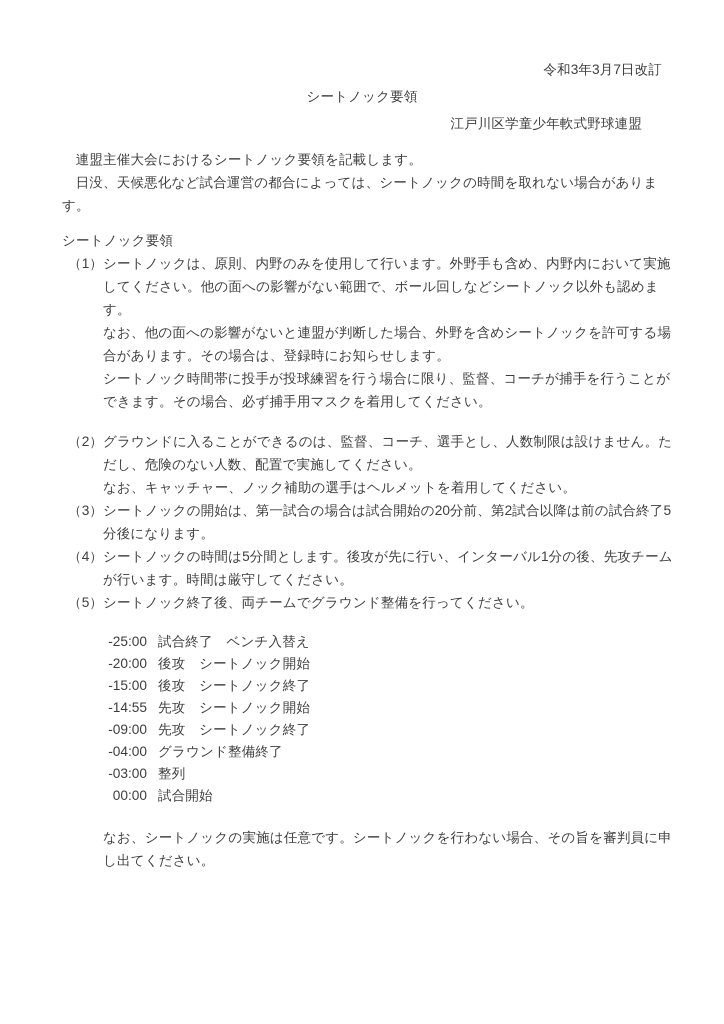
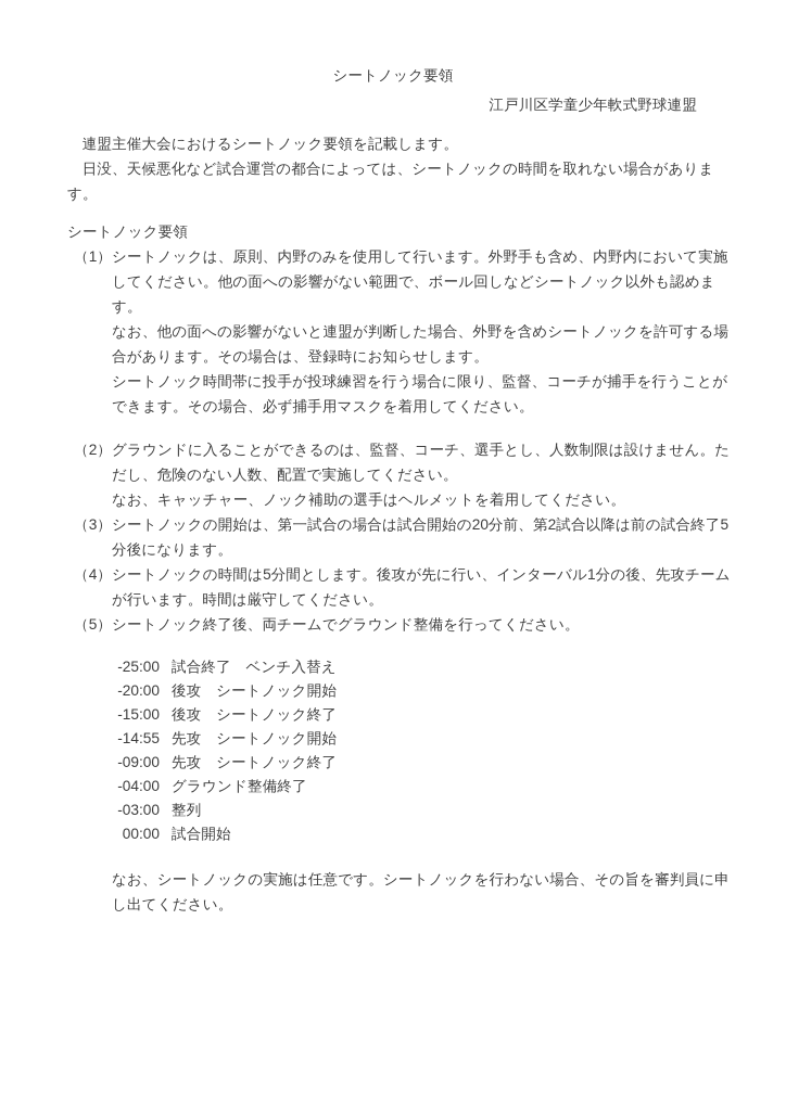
- 令和3年3月7日改訂
  シートノック要領
  江戸川区学童少年軟式野球連盟
  連盟主催大会におけるシートノック要領を記載します。
  日没、天候悪化など試合運営の都合によっては、シートノックの時間を取れない場合がありま
  す。
  シートノック要領
  （1）
  シートノックは、原則、内野のみを使用して行います。外野手も含め、内野内において実施
  してください。他の面への影響がない範囲で、ボール回しなどシートノック以外も認めま
  す。
  なお、他の面への影響がないと連盟が判断した場合、外野を含めシートノックを許可する場
  合があります。その場合は、登録時にお知らせします。
  シートノック時間帯に投手が投球練習を行う場合に限り、監督、コーチが捕手を行うことが
  できます。その場合、必ず捕手用マスクを着用してください。
  （2）
  グラウンドに入ることができるのは、監督、コーチ、選手とし、人数制限は設けません。た
  だし、危険のない人数、配置で実施してください。
  なお、キャッチャー、ノック補助の選手はヘルメットを着用してください。
  （3）
  シートノックの開始は、第一試合の場合は試合開始の20分前、第2試合以降は前の試合終了5
  分後になります。
  （4）
  シートノックの時間は5分間とします。後攻が先に行い、インターバル1分の後、先攻チーム
  が行います。時間は厳守してください。
  （5）
  シートノック終了後、両チームでグラウンド整備を行ってください。
  -25:00
  試合終了 ベンチ入替え
  -20:00
  後攻 シートノック開始
  -15:00
  後攻 シートノック終了
  -14:55
  先攻 シートノック開始
  -09:00
  先攻 シートノック終了
  -04:00
  グラウンド整備終了
  -03:00
  整列
  00:00
  試合開始
  なお、シートノックの実施は任意です。シートノックを行わない場合、その旨を審判員に申
  し出てください。
